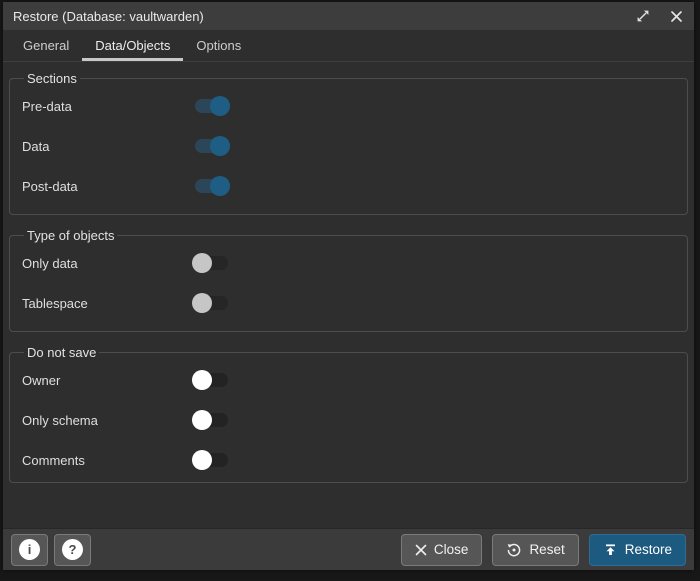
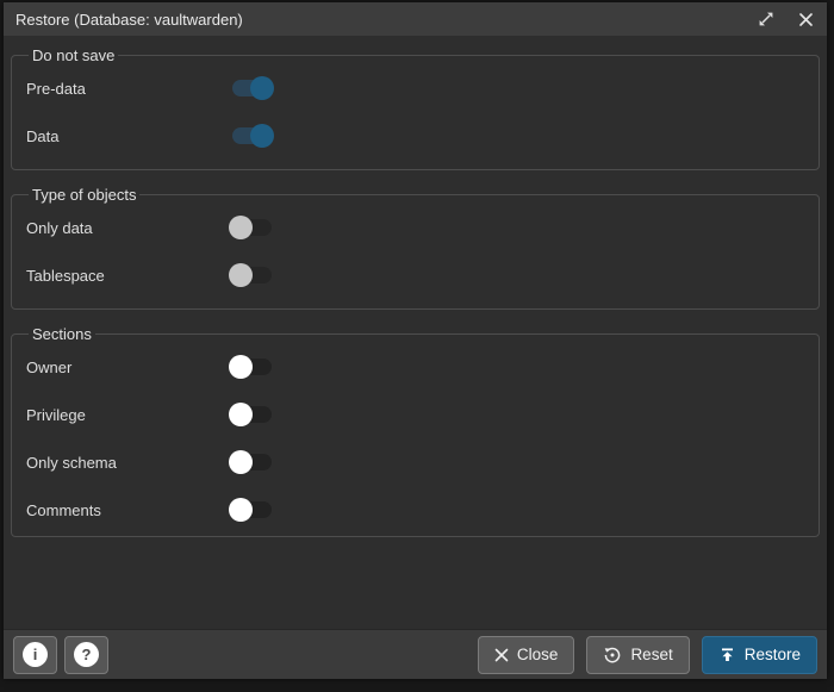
  Restore (Database: vaultwarden)
- General
- Data/Objects
- Options
- Sections
+ Do not save
  Pre-data
  Data
- Post-data
  Type of objects
  Only data
  Tablespace
- Do not save
+ Sections
  Owner
+ Privilege
  Only schema
  Comments
  i
  ?
  Close
  Reset
  Restore
